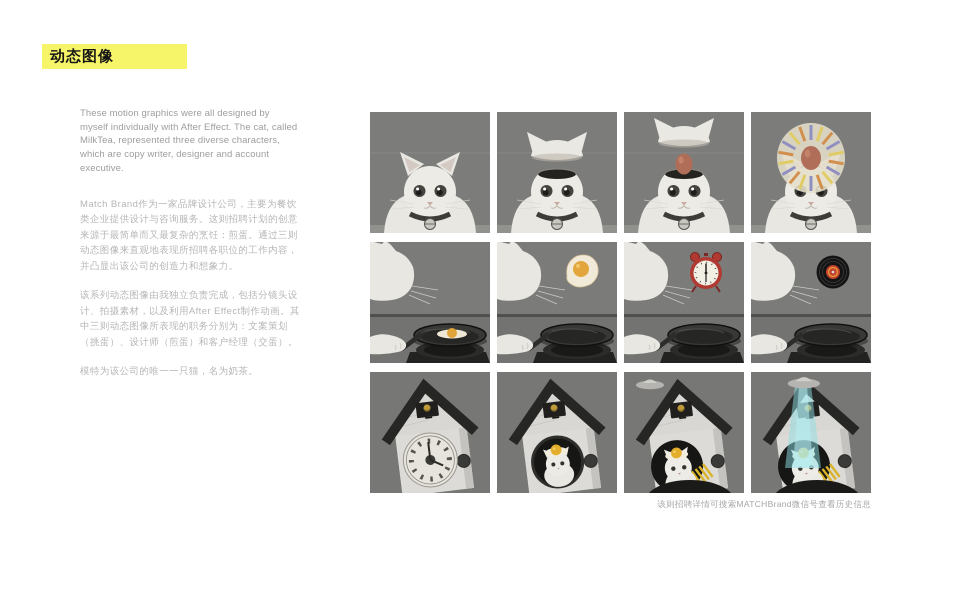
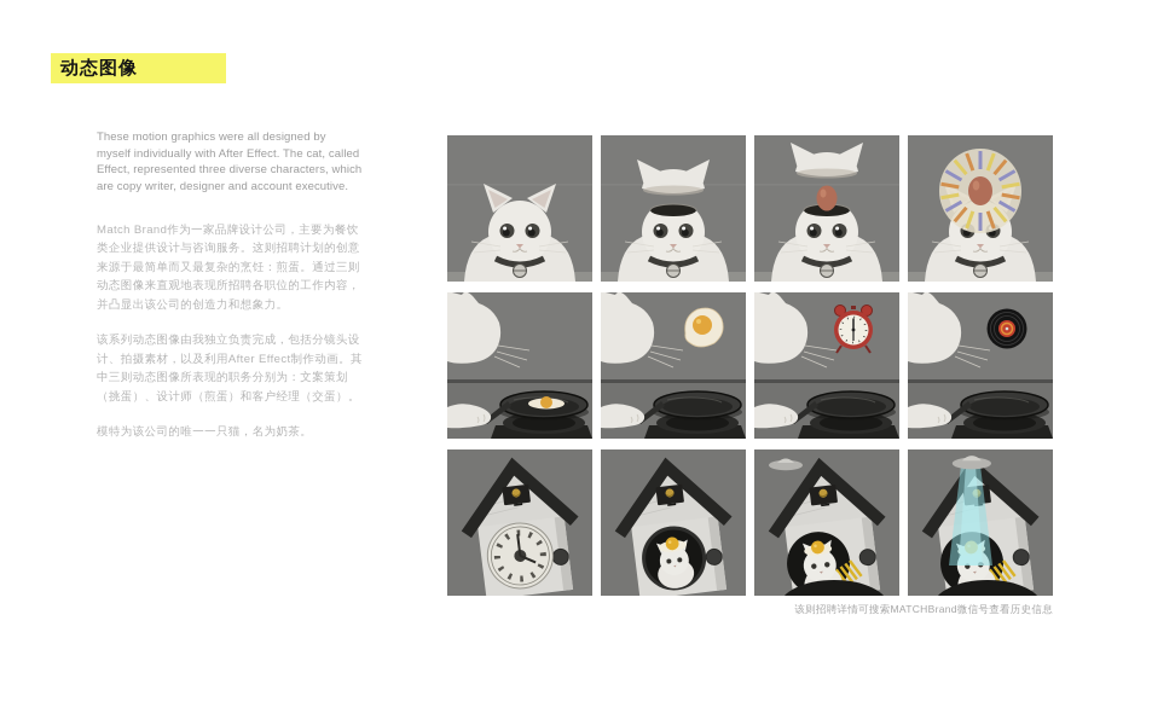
  动态图像
- These motion graphics were all designed by myself individually with After Effect. The cat, called MilkTea, represented three diverse characters, which are copy writer, designer and account executive.
+ These motion graphics were all designed by myself individually with After Effect. The cat, called Effect, represented three diverse characters, which are copy writer, designer and account executive.
  Match Brand作为一家品牌设计公司，主要为餐饮类企业提供设计与咨询服务。这则招聘计划的创意来源于最简单而又最复杂的烹饪：煎蛋。通过三则动态图像来直观地表现所招聘各职位的工作内容，并凸显出该公司的创造力和想象力。
  该系列动态图像由我独立负责完成，包括分镜头设计、拍摄素材，以及利用After Effect制作动画。其中三则动态图像所表现的职务分别为：文案策划（挑蛋）、设计师（煎蛋）和客户经理（交蛋）。
  模特为该公司的唯一一只猫，名为奶茶。
  该则招聘详情可搜索MATCHBrand微信号查看历史信息
